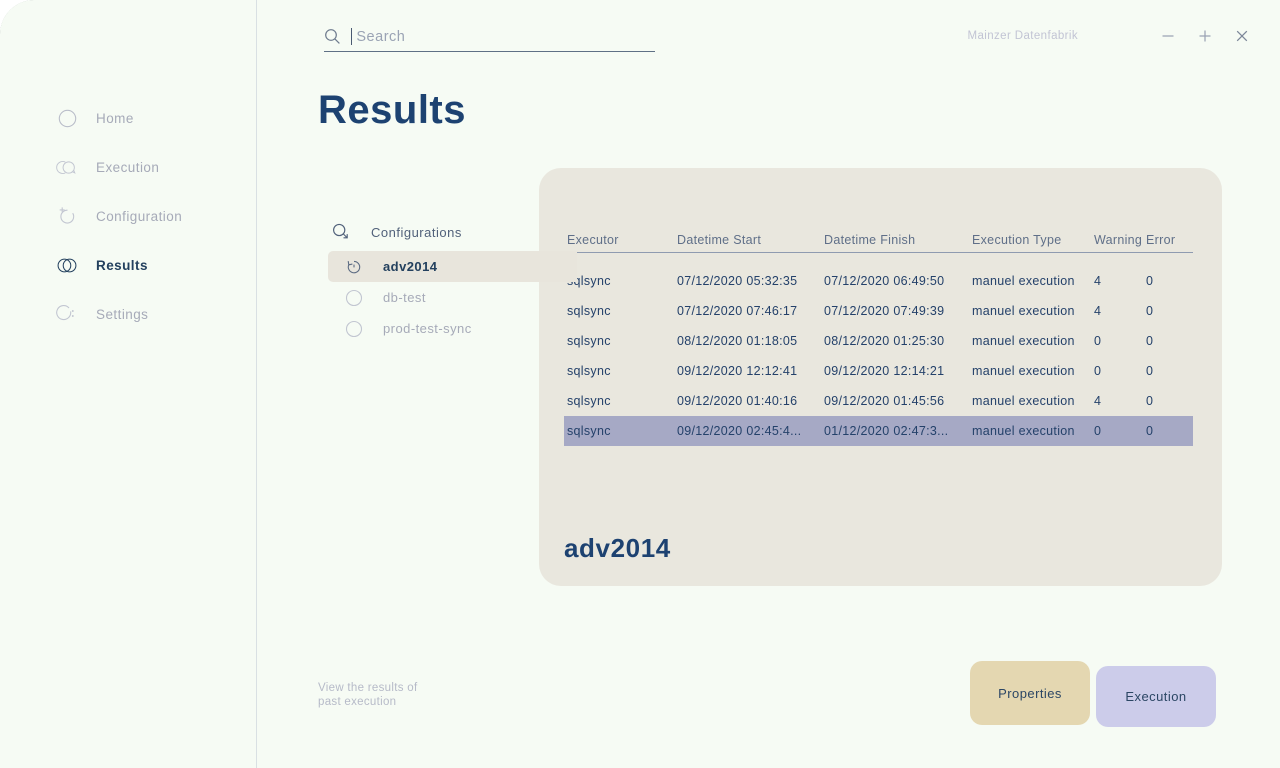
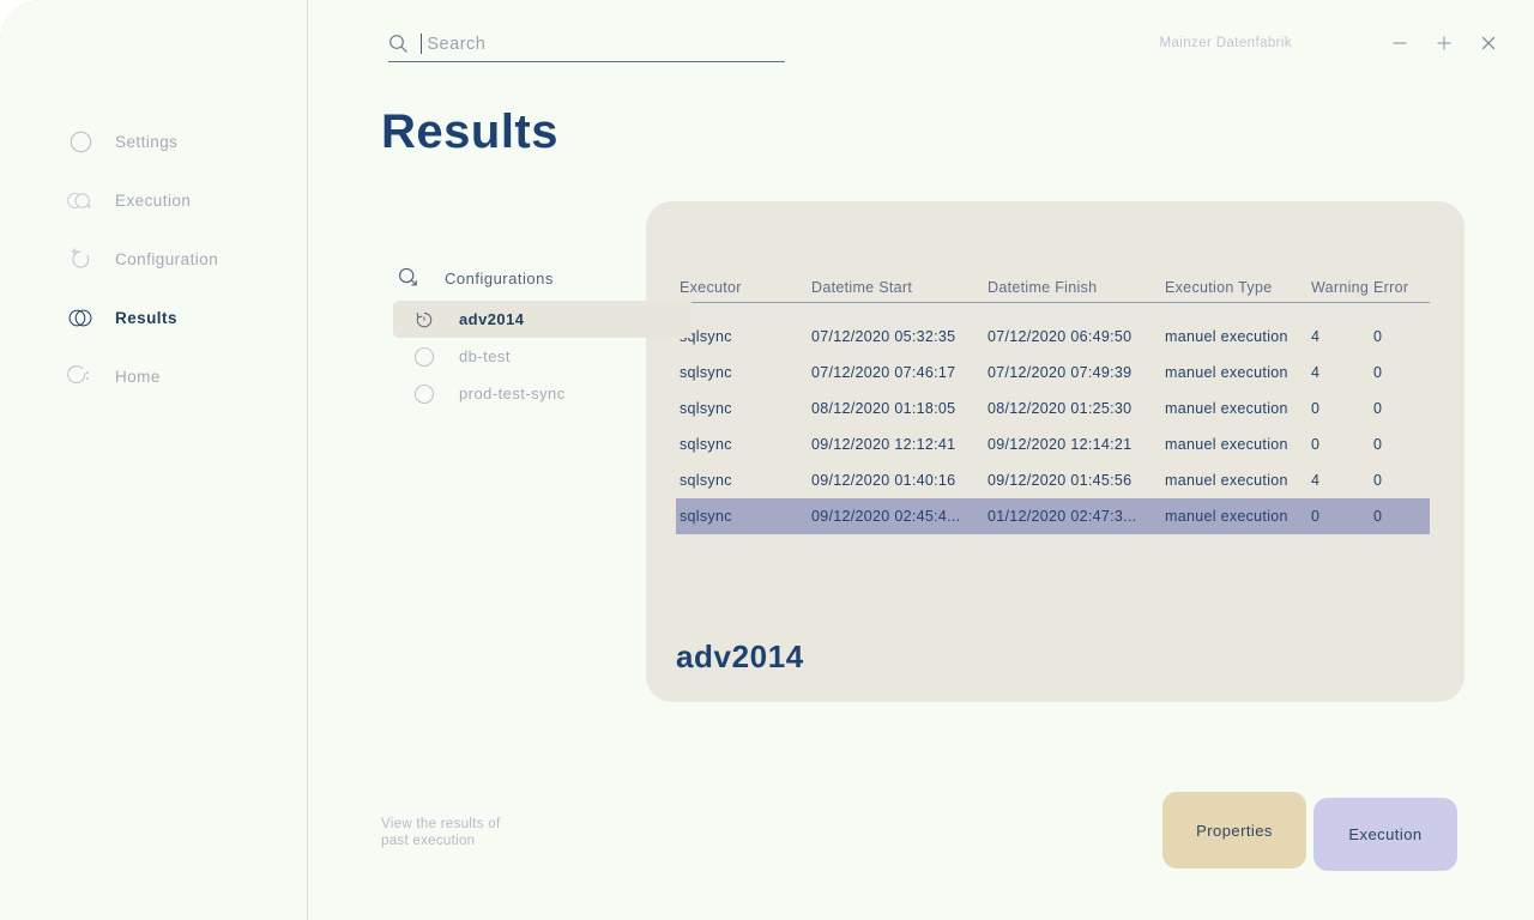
- Home
+ Settings
  Execution
  Configuration
  Results
- Settings
+ Home
  Search
  Mainzer Datenfabrik
  Results
  Executor
  Datetime Start
  Datetime Finish
  Execution Type
  Warning
  Error
  qlsync
  07/12/2020 05:32:35
  07/12/2020 06:49:50
  manuel execution
  4
  0
  sqlsync
  07/12/2020 07:46:17
  07/12/2020 07:49:39
  manuel execution
  4
  0
  sqlsync
  08/12/2020 01:18:05
  08/12/2020 01:25:30
  manuel execution
  0
  0
  sqlsync
  09/12/2020 12:12:41
  09/12/2020 12:14:21
  manuel execution
  0
  0
  sqlsync
  09/12/2020 01:40:16
  09/12/2020 01:45:56
  manuel execution
  4
  0
  sqlsync
  09/12/2020 02:45:4...
  01/12/2020 02:47:3...
  manuel execution
  0
  0
  adv2014
  Configurations
  adv2014
  db-test
  prod-test-sync
  View the results of
  past execution
  Properties
  Execution
